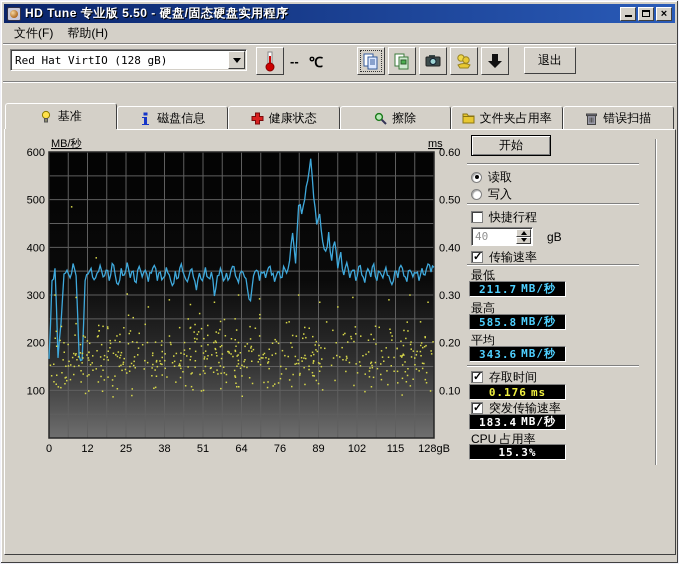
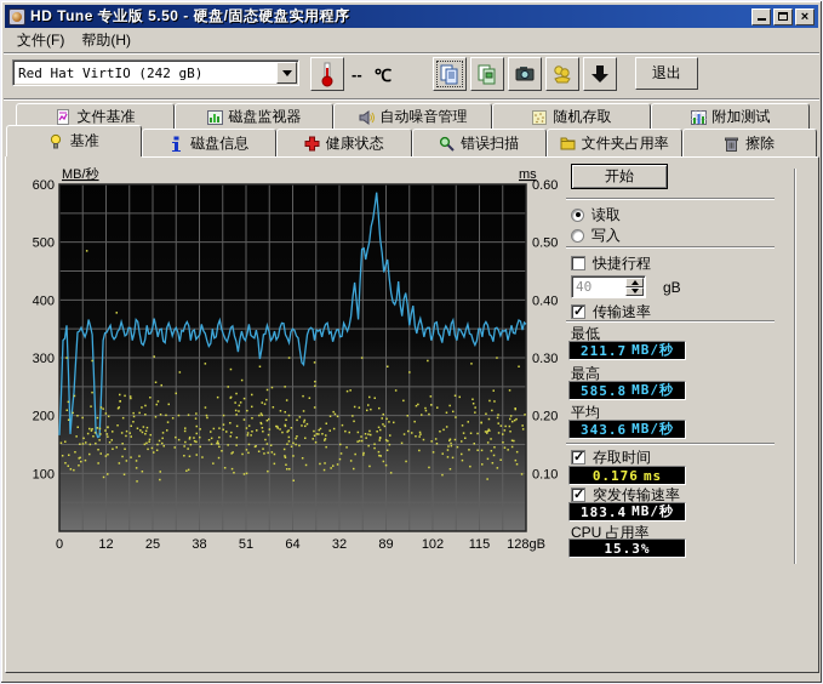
  HD Tune 专业版 5.50 - 硬盘/固态硬盘实用程序
  ×
  文件(F)
  帮助(H)
- Red Hat VirtIO (128 gB)
+ Red Hat VirtIO (242 gB)
  --
  ℃
  退出
+ 文件基准
+ 磁盘监视器
+ 自动噪音管理
+ 随机存取
+ 附加测试
  基准
  磁盘信息
  健康状态
- 擦除
+ 错误扫描
  文件夹占用率
- 错误扫描
+ 擦除
  100
  200
  300
  400
  500
  600
  0.10
  0.20
  0.30
  0.40
  0.50
  0.60
  0
  12
  25
  38
  51
  64
- 76
+ 32
  89
  102
  115
  128gB
  MB/秒
  ms
  开始
  读取
  写入
  快捷行程
  40
  gB
  传输速率
  最低
  211.7
  MB/秒
  最高
  585.8
  MB/秒
  平均
  343.6
  MB/秒
  存取时间
  0.176
  ms
  突发传输速率
  183.4
  MB/秒
  CPU 占用率
  15.3%
